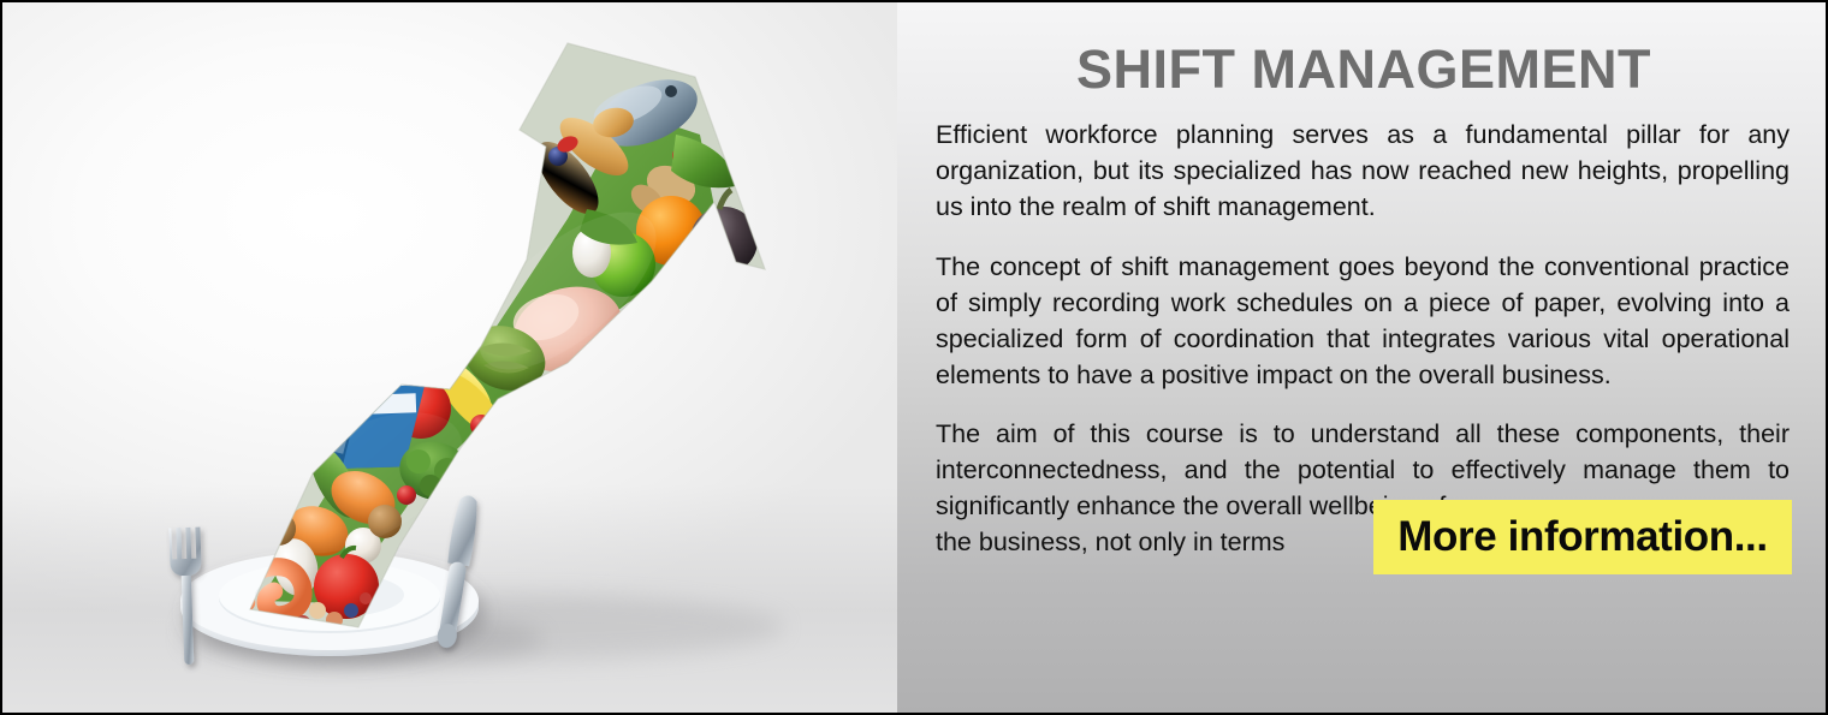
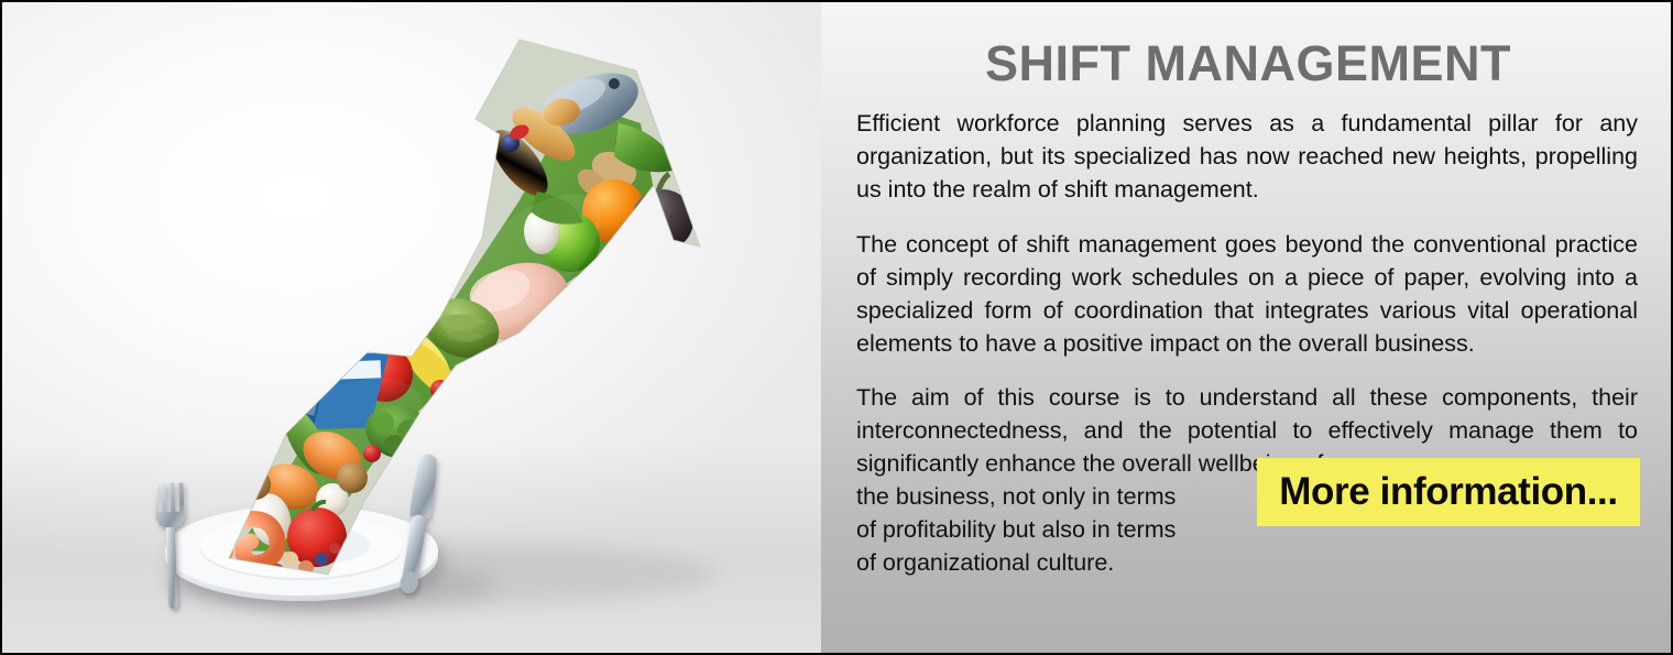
  SHIFT MANAGEMENT
  Efficient workforce planning serves as a fundamental pillar for any organization, but its specialized has now reached new heights, propelling us into the realm of shift management.
  The concept of shift management goes beyond the conventional practice of simply recording work schedules on a piece of paper, evolving into a specialized form of coordination that integrates various vital operational elements to have a positive impact on the overall business.
  The aim of this course is to understand all these components, their interconnectedness, and the potential to effectively manage them to significantly enhance the overall wellb
  the business, not only in terms
+ of profitability but also in terms
+ of organizational culture.
  More information...
